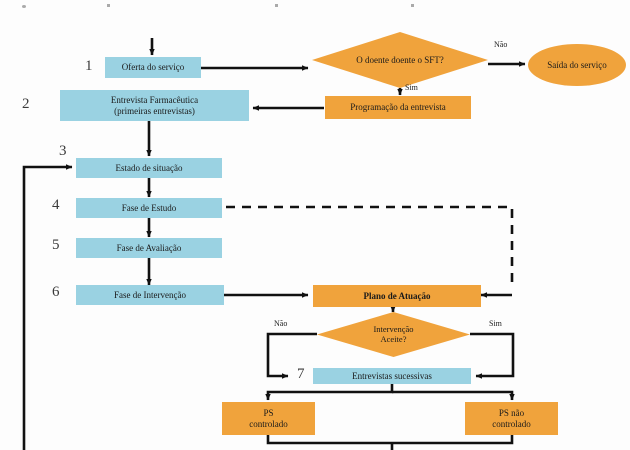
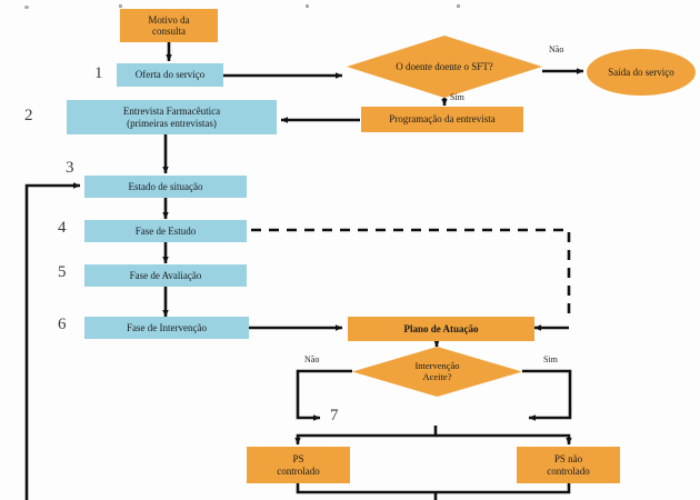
+ Motivo da
+ consulta
  Oferta do serviço
  O doente doente o SFT?
  Saída do serviço
  Programação da entrevista
  Entrevista Farmacêutica
  (primeiras entrevistas)
  Estado de situação
  Fase de Estudo
  Fase de Avaliação
  Fase de Intervenção
  Plano de Atuação
  Intervenção
  Aceite?
- Entrevistas sucessivas
  PS
  controlado
  PS não
  controlado
  1
  2
  3
  4
  5
  6
  7
  Não
  Sim
  Não
  Sim
